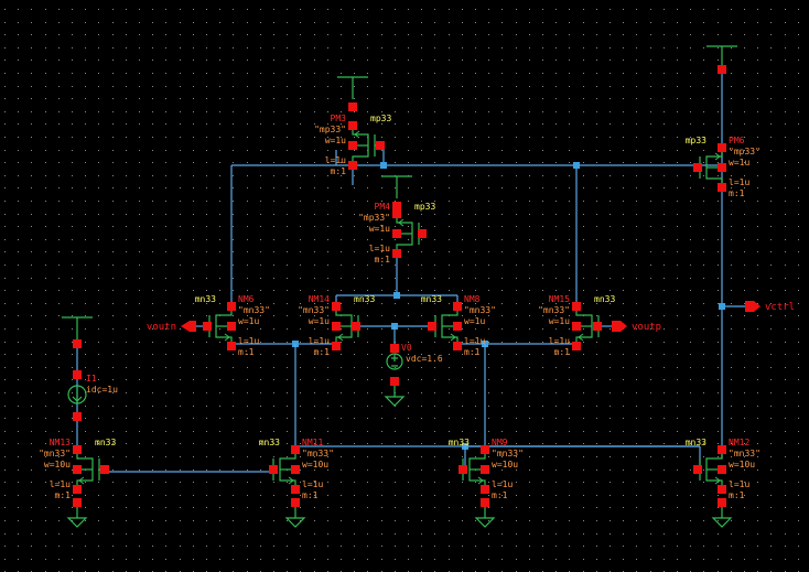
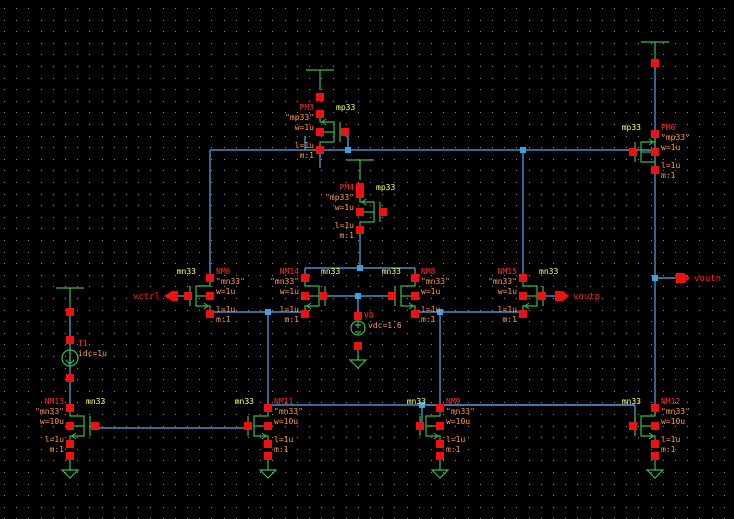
  PM3
  "mp33"
  w=1u
  l=1u
  m:1
  mp33
  PM4
  "mp33"
  w=1u
  l=1u
  m:1
  mp33
  PM6
  "mp33"
  w=1u
  l=1u
  m:1
  mp33
  NM6
  "mn33"
  w=1u
  l=1u
  m:1
  mn33
  NM14
  "mn33"
  w=1u
  l=1u
  m:1
  mn33
  NM8
  "mn33"
  w=1u
  l=1u
  m:1
  mn33
  NM15
  "mn33"
  w=1u
  l=1u
  m:1
  mn33
  NM13
  "mn33"
  w=10u
  l=1u
  m:1
  mn33
  NM11
  "mn33"
  w=10u
  l=1u
  m:1
  mn33
  NM9
  "mn33"
  w=10u
  l=1u
  m:1
  mn33
  NM12
  "mn33"
  w=10u
  l=1u
  m:1
  mn33
  I1
  idc=1u
  V0
  vdc=1.6
- voutn
+ vctrl
  voutp
- vctrl
+ voutn
